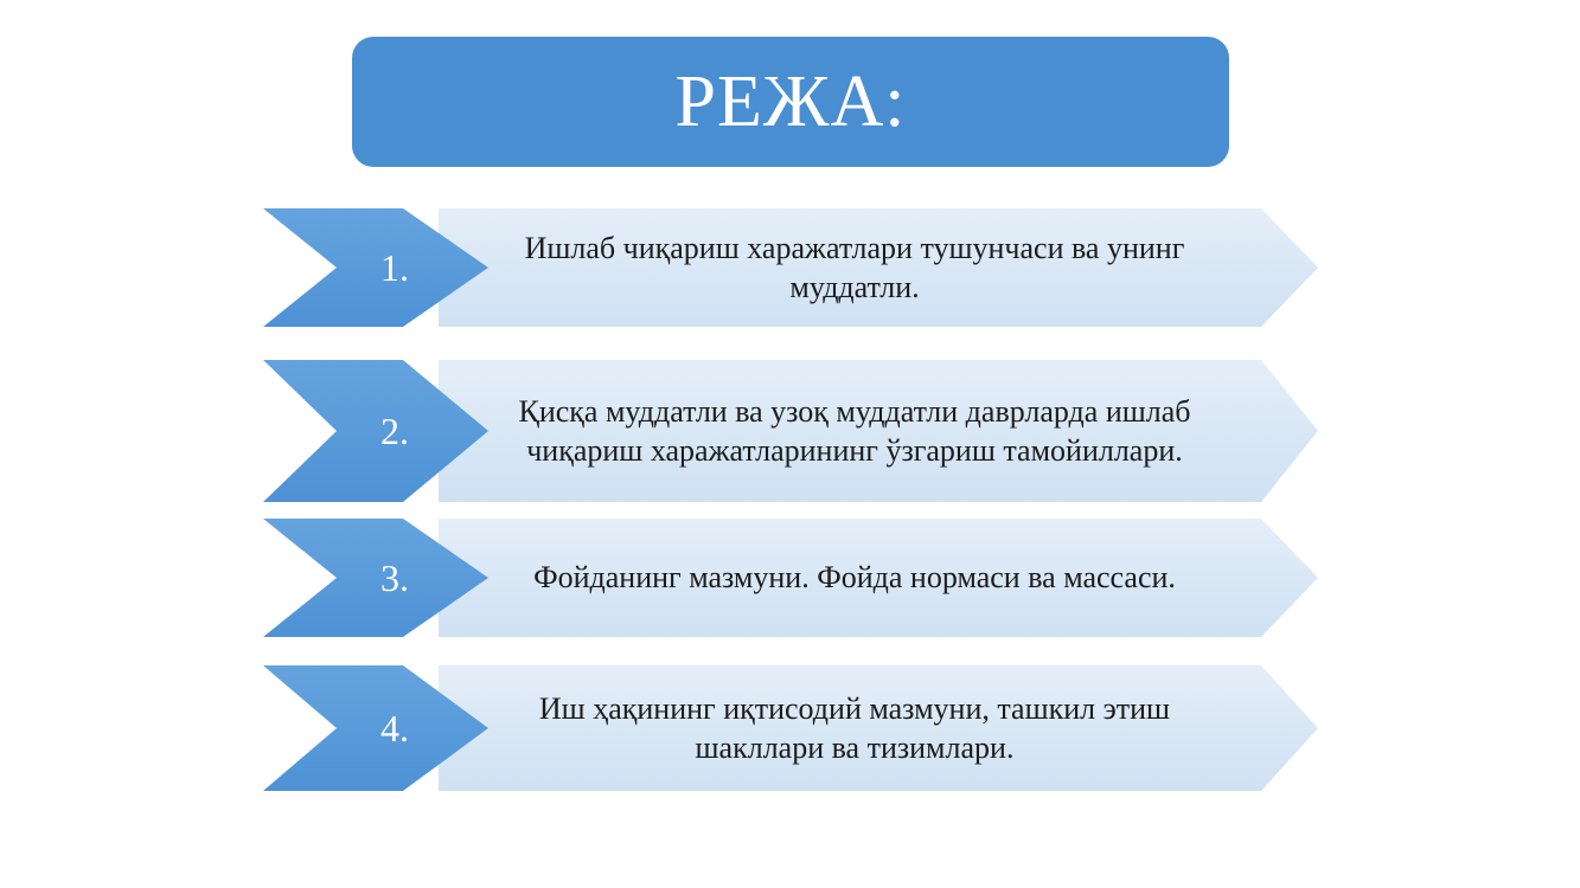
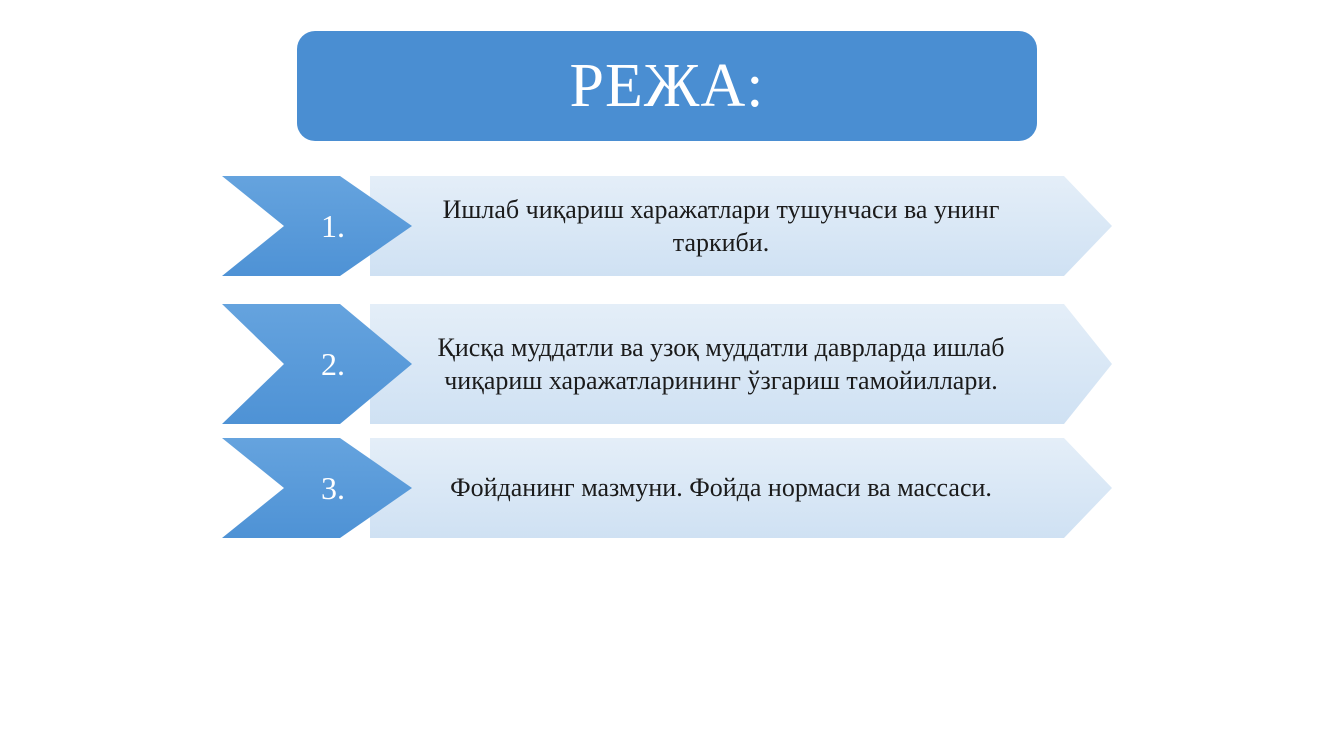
  РЕЖА:
- Ишлаб чиқариш харажатлари тушунчаси ва унинг муддатли.
+ Ишлаб чиқариш харажатлари тушунчаси ва унинг таркиби.
  1.
  Қисқа муддатли ва узоқ муддатли даврларда ишлаб чиқариш харажатларининг ўзгариш тамойиллари.
  2.
  Фойданинг мазмуни. Фойда нормаси ва массаси.
  3.
- Иш ҳақининг иқтисодий мазмуни, ташкил этиш шакллари ва тизимлари.
- 4.
